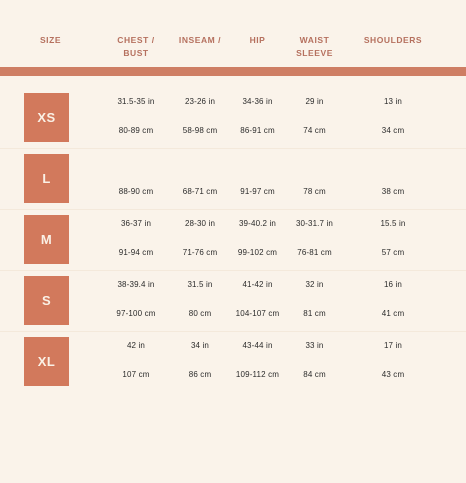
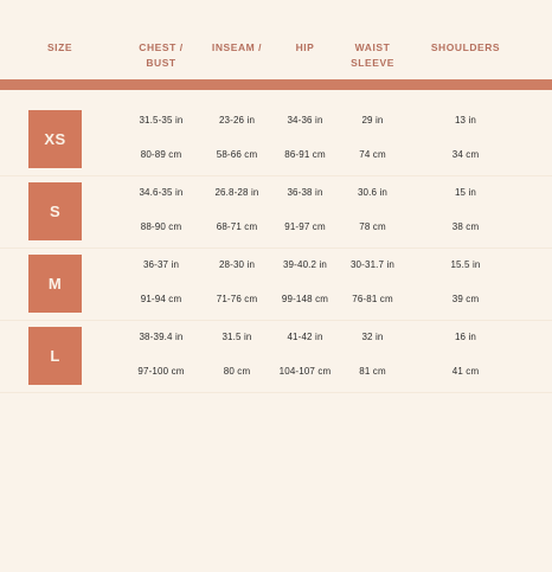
  SIZE
  CHEST /
  BUST
  INSEAM /
  HIP
  WAIST
  SLEEVE
  SHOULDERS
  XS
  31.5-35 in
  23-26 in
  34-36 in
  29 in
  13 in
  80-89 cm
- 58-98 cm
+ 58-66 cm
  86-91 cm
  74 cm
  34 cm
- L
+ S
+ 34.6-35 in
+ 26.8-28 in
+ 36-38 in
+ 30.6 in
+ 15 in
  88-90 cm
  68-71 cm
  91-97 cm
  78 cm
  38 cm
  M
  36-37 in
  28-30 in
  39-40.2 in
  30-31.7 in
  15.5 in
  91-94 cm
  71-76 cm
- 99-102 cm
+ 99-148 cm
  76-81 cm
- 57 cm
+ 39 cm
- S
+ L
  38-39.4 in
  31.5 in
  41-42 in
  32 in
  16 in
  97-100 cm
  80 cm
  104-107 cm
  81 cm
  41 cm
- XL
- 42 in
- 34 in
- 43-44 in
- 33 in
- 17 in
- 107 cm
- 86 cm
- 109-112 cm
- 84 cm
- 43 cm
